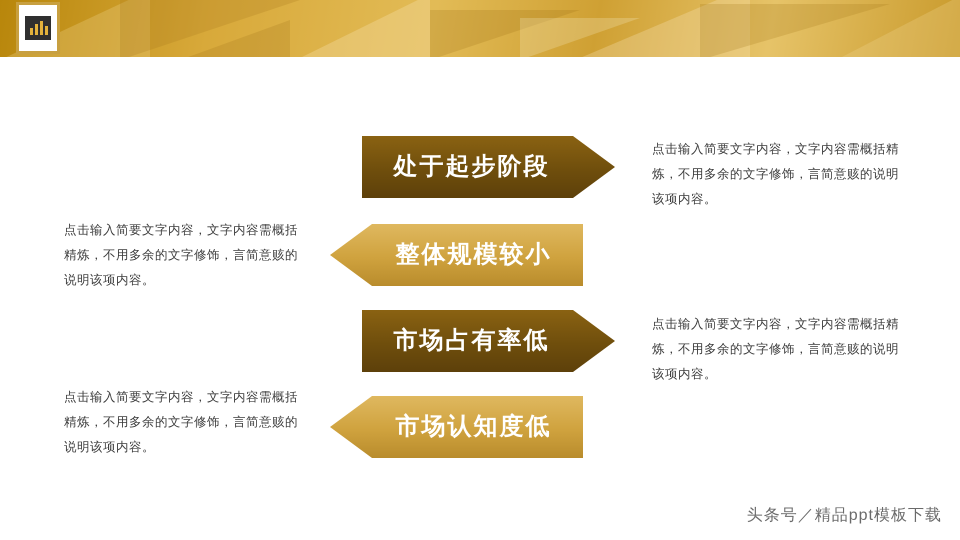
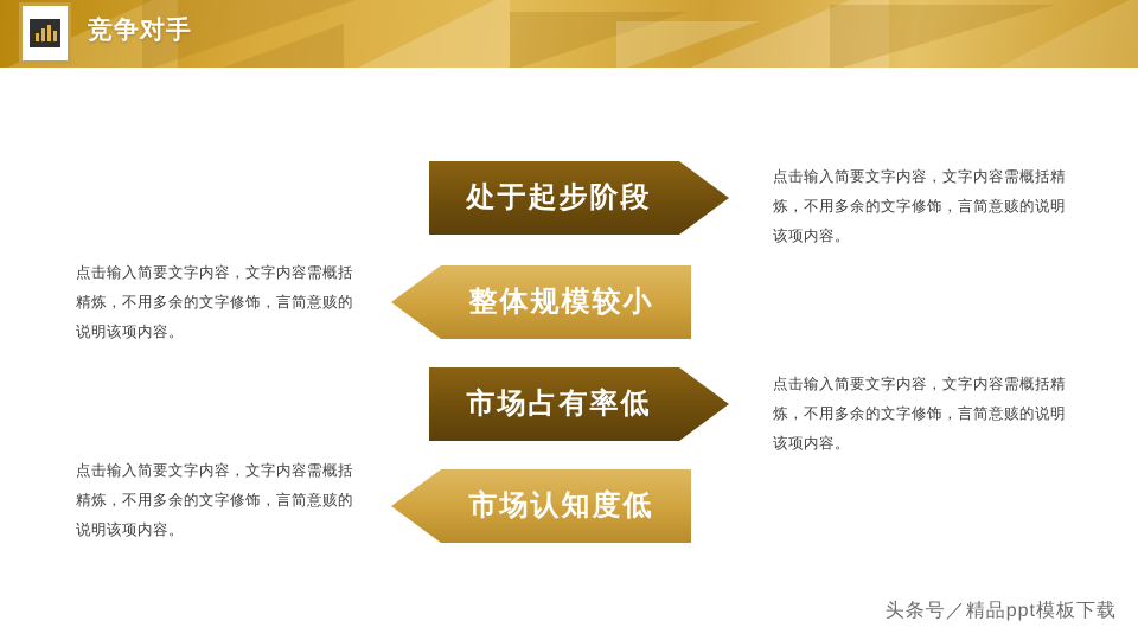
+ 竞争对手
  处于起步阶段
  整体规模较小
  市场占有率低
  市场认知度低
  点击输入简要文字内容，文字内容需概括精炼，不用多余的文字修饰，言简意赅的说明该项内容。
  点击输入简要文字内容，文字内容需概括精炼，不用多余的文字修饰，言简意赅的说明该项内容。
  点击输入简要文字内容，文字内容需概括精炼，不用多余的文字修饰，言简意赅的说明该项内容。
  点击输入简要文字内容，文字内容需概括精炼，不用多余的文字修饰，言简意赅的说明该项内容。
  头条号／精品ppt模板下载
